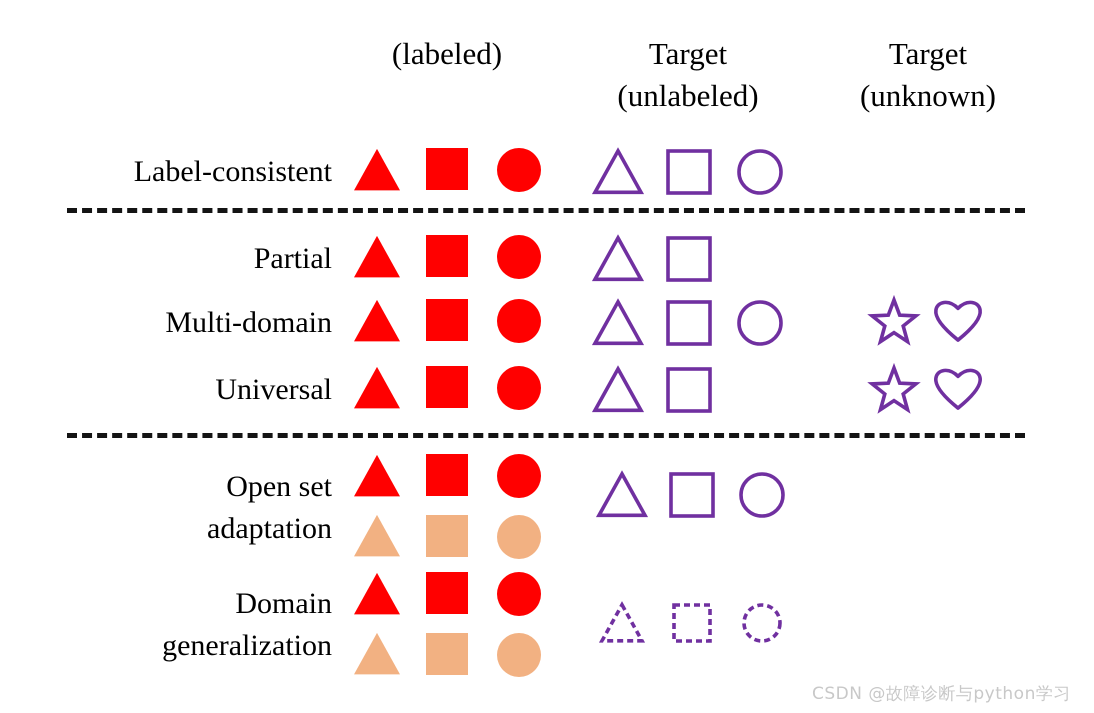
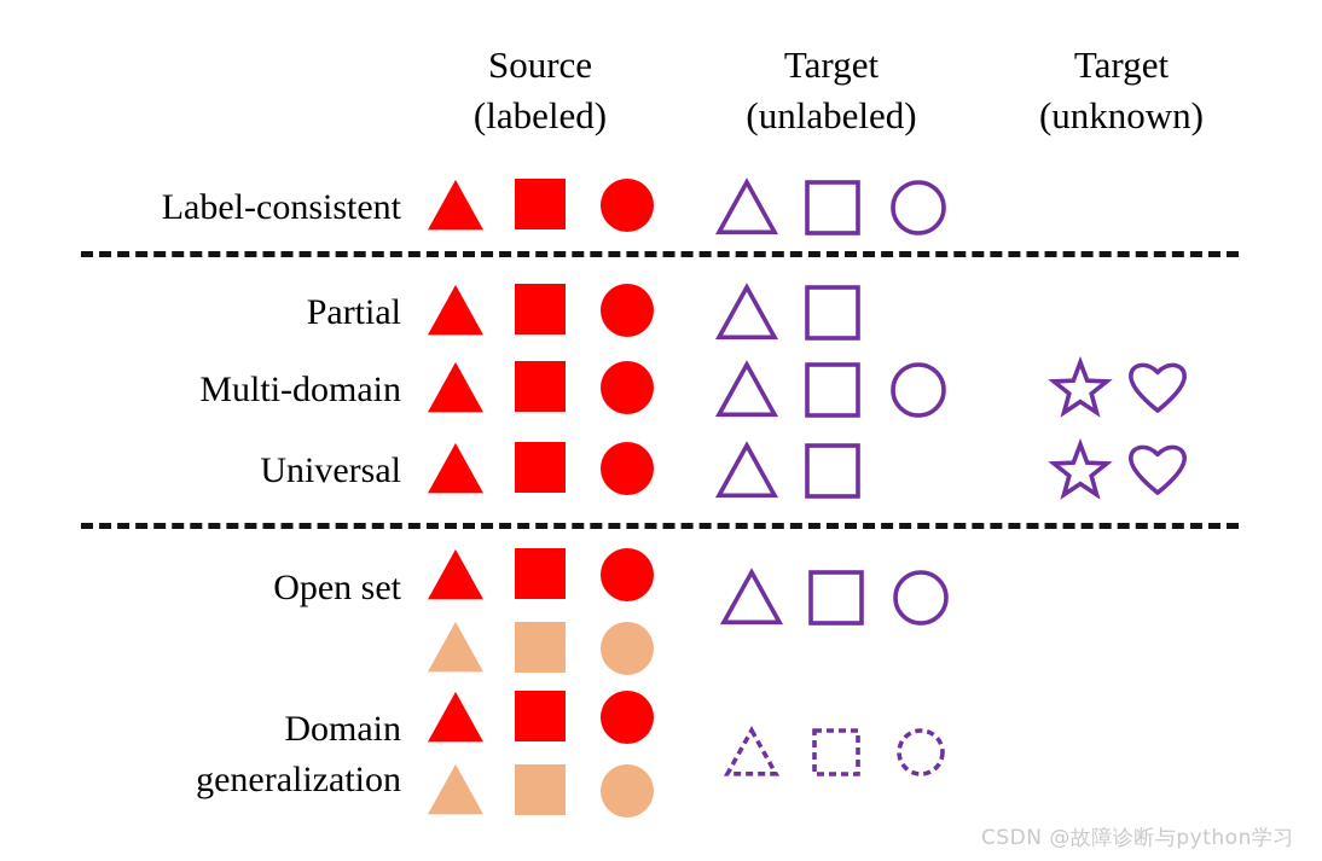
+ Source
  (labeled)
  Target
  (unlabeled)
  Target
  (unknown)
  Label-consistent
  Partial
  Multi-domain
  Universal
  Open set
- adaptation
  Domain
  generalization
  CSDN @故障诊断与python学习
